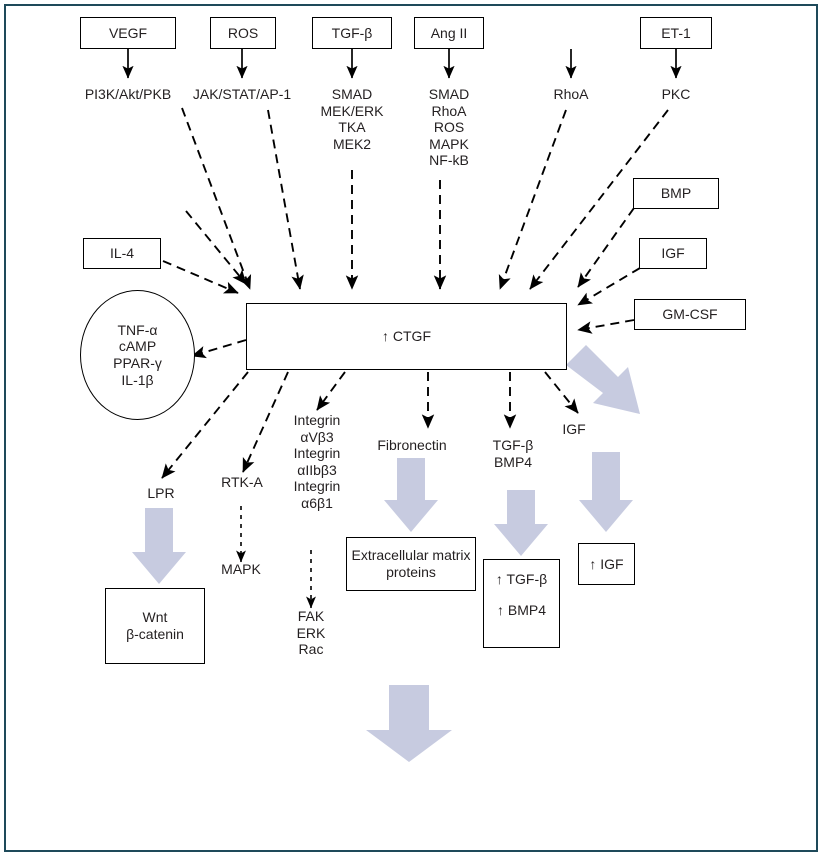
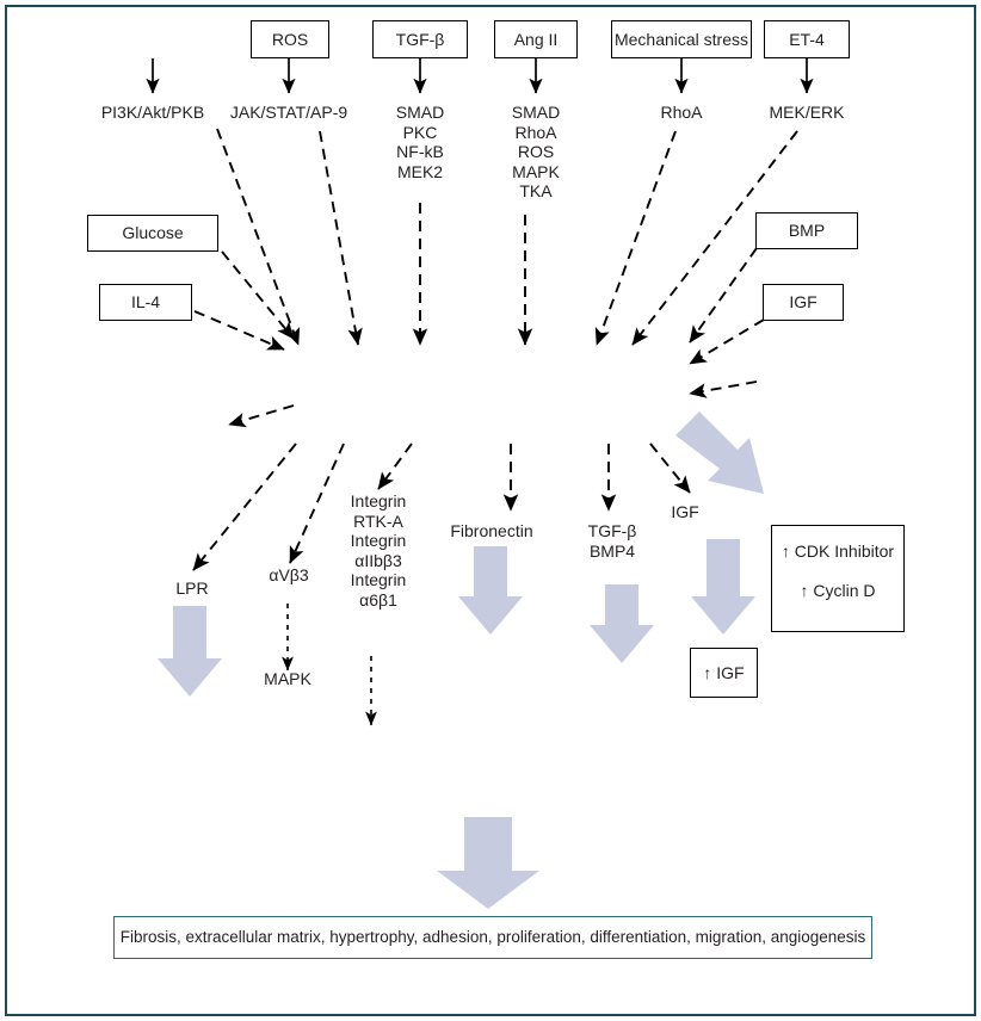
- VEGF
  ROS
  TGF-β
  Ang II
+ Mechanical stress
- ET-1
+ ET-4
  PI3K/Akt/PKB
- JAK/STAT/AP-1
+ JAK/STAT/AP-9
  SMAD
- MEK/ERK
+ PKC
- TKA
+ NF-kB
  MEK2
  SMAD
  RhoA
  ROS
  MAPK
- NF-kB
+ TKA
  RhoA
- PKC
+ MEK/ERK
+ Glucose
  IL-4
  BMP
  IGF
- GM-CSF
- TNF-α
- cAMP
- PPAR-γ
- IL-1β
- ↑ CTGF
  LPR
- RTK-A
+ αVβ3
  MAPK
  Integrin
- αVβ3
+ RTK-A
  Integrin
  αIIbβ3
  Integrin
  α6β1
- FAK
- ERK
- Rac
  Fibronectin
  TGF-β
  BMP4
  IGF
- Wnt
- β-catenin
- Extracellular matrix
- proteins
- ↑ TGF-β
- ↑ BMP4
  ↑ IGF
+ ↑ CDK Inhibitor
+ ↑ Cyclin D
+ Fibrosis, extracellular matrix, hypertrophy, adhesion, proliferation, differentiation, migration, angiogenesis
